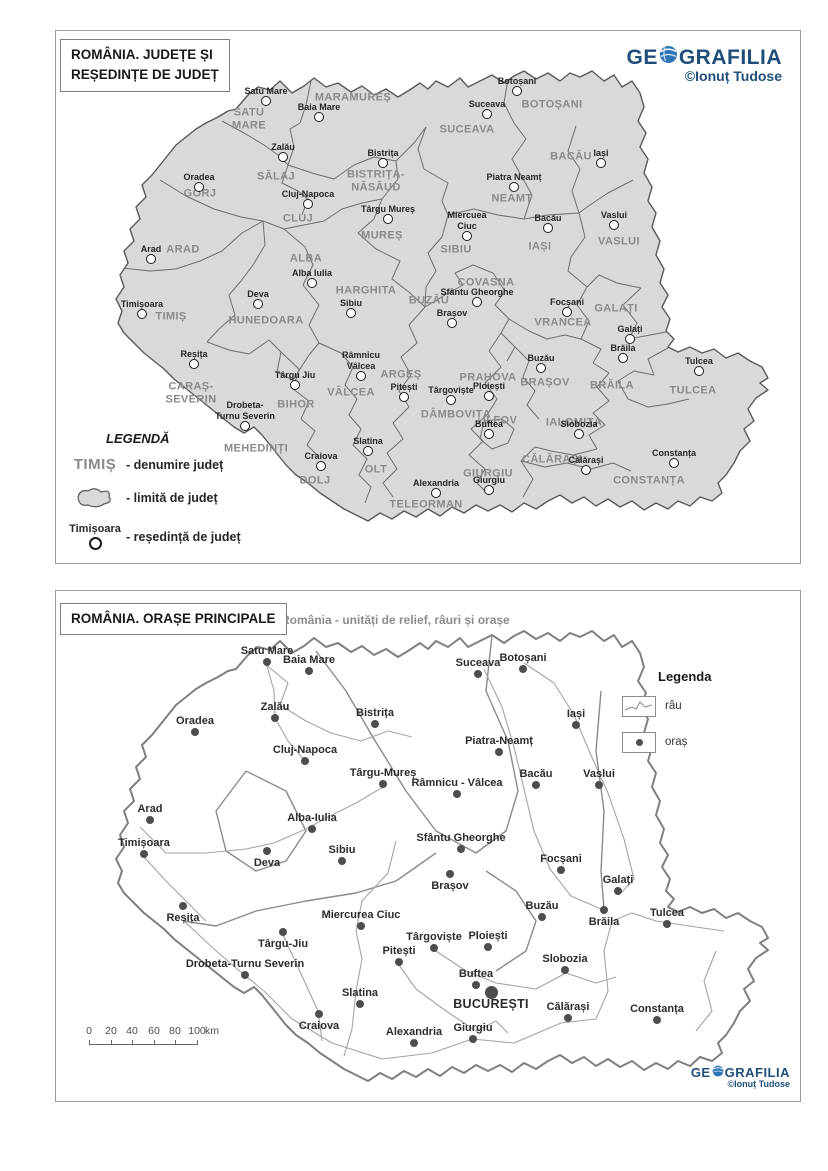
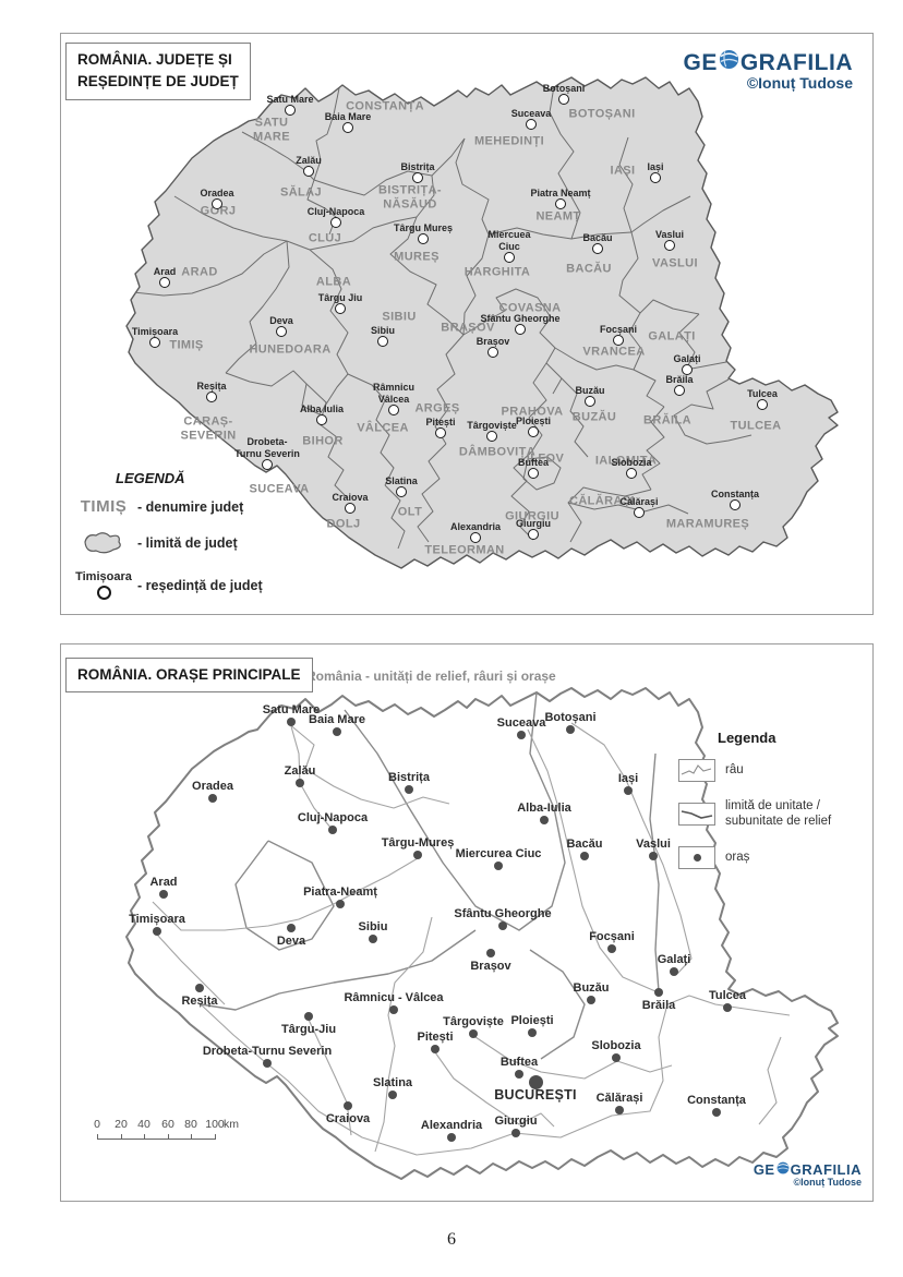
  ROMÂNIA. JUDEȚE ȘI
  REȘEDINȚE DE JUDEȚ
  GE
  GRAFILIA
  ©Ionuț Tudose
  SATU
  MARE
- MARAMUREȘ
+ CONSTANȚA
  BOTOȘANI
- SUCEAVA
+ MEHEDINȚI
- BACĂU
+ IAȘI
  SĂLAJ
  BISTRIȚA-
  NĂSĂUD
  GORJ
  CLUJ
  MUREȘ
  NEAMȚ
- SIBIU
+ HARGHITA
- IAȘI
+ BACĂU
  VASLUI
  ARAD
  ALBA
- HARGHITA
+ SIBIU
  HUNEDOARA
  TIMIȘ
- BUZĂU
+ BRAȘOV
  COVASNA
  VRANCEA
  GALAȚI
  ARGEȘ
  PRAHOVA
- BRAȘOV
+ BUZĂU
  BRĂILA
  TULCEA
  CARAȘ-
  SEVERIN
  BIHOR
  VÂLCEA
- MEHEDINȚI
+ SUCEAVA
  OLT
  DOLJ
  TELEORMAN
  DÂMBOVIȚA
  ILFOV
  IALOMIȚA
  CĂLĂRAȘI
  GIURGIU
- CONSTANȚA
+ MARAMUREȘ
  Satu Mare
  Baia Mare
  Botoșani
  Suceava
  Iași
  Zalău
  Bistrița
  Oradea
  Cluj-Napoca
  Târgu Mureș
  Piatra Neamț
  Miercuea
  Ciuc
  Bacău
  Vaslui
  Arad
- Alba Iulia
+ Târgu Jiu
  Deva
  Sibiu
  Timișoara
  Sfântu Gheorghe
  Brașov
  Focșani
  Galați
  Brăila
  Tulcea
  Buzău
  Pitești
  Târgoviște
  Ploiești
  Reșița
- Târgu Jiu
+ Alba Iulia
  Râmnicu
  Vâlcea
  Drobeta-
  Turnu Severin
  Slatina
  Craiova
  Alexandria
  Buftea
  Slobozia
  Călărași
  Giurgiu
  Constanța
  LEGENDĂ
  TIMIȘ
  - denumire județ
  - limită de județ
  Timișoara
  - reședință de județ
  ROMÂNIA. ORAȘE PRINCIPALE
  omânia - unități de relief, râuri și orașe
  Satu Mare
  Baia Mare
  Suceava
  Botoșani
  Oradea
  Zalău
  Bistrița
  Iași
  Cluj-Napoca
- Piatra-Neamț
+ Alba-Iulia
  Târgu-Mureș
- Râmnicu - Vâlcea
+ Miercurea Ciuc
  Bacău
  Vaslui
  Arad
- Alba-Iulia
+ Piatra-Neamț
  Deva
  Sfântu Gheorghe
  Timișoara
  Sibiu
  Brașov
  Focșani
  Galați
  Buzău
  Brăila
  Tulcea
  Reșița
- Miercurea Ciuc
+ Râmnicu - Vâlcea
  Târgu-Jiu
  Târgoviște
  Ploiești
  Drobeta-Turnu Severin
  Pitești
  Slobozia
  Buftea
  BUCUREȘTI
  Călărași
  Slatina
  Craiova
  Alexandria
  Giurgiu
  Constanța
  Legenda
  râu
+ limită de unitate /
+ subunitate de relief
  oraș
  0
  20
  40
  60
  80
  100
  km
  GE
  GRAFILIA
  ©Ionuț Tudose
+ 6
